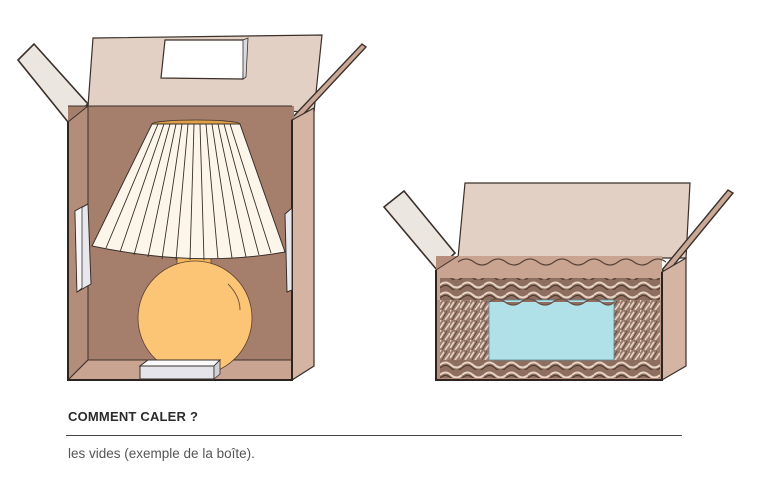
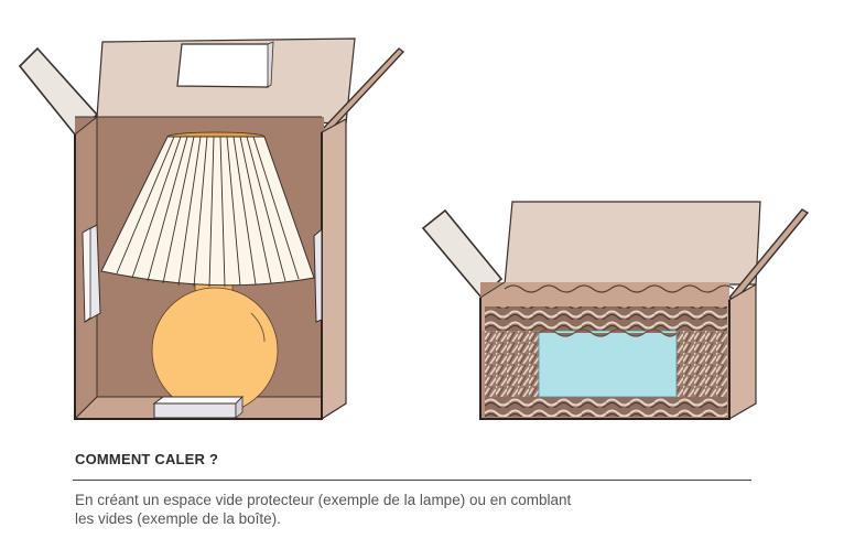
  COMMENT CALER ?
+ En créant un espace vide protecteur (exemple de la lampe) ou en comblant
  les vides (exemple de la boîte).
